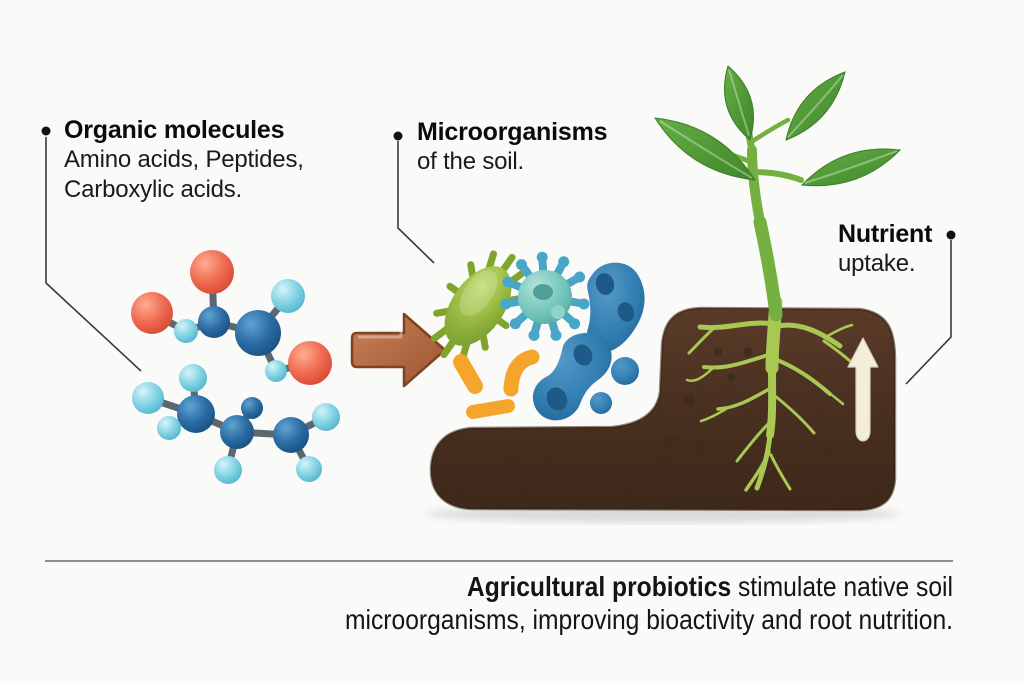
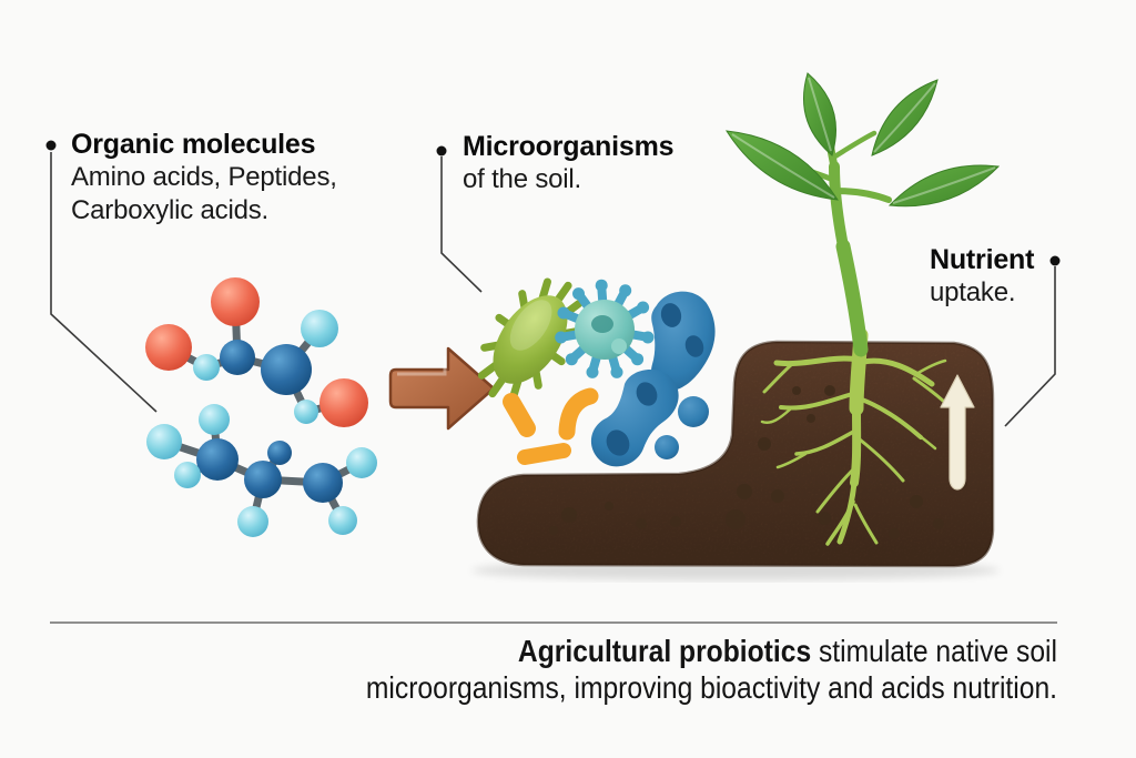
  Organic molecules
  Amino acids, Peptides,
  Carboxylic acids.
  Microorganisms
  of the soil.
  Nutrient
  uptake.
  Agricultural probiotics stimulate native soil
- microorganisms, improving bioactivity and root nutrition.
+ microorganisms, improving bioactivity and acids nutrition.
